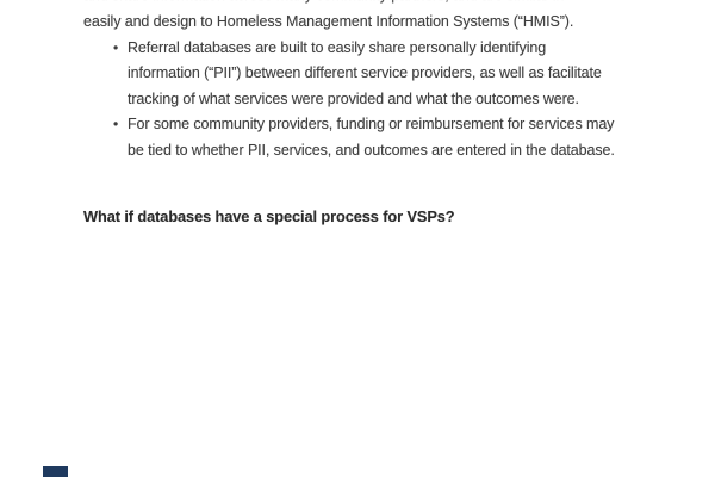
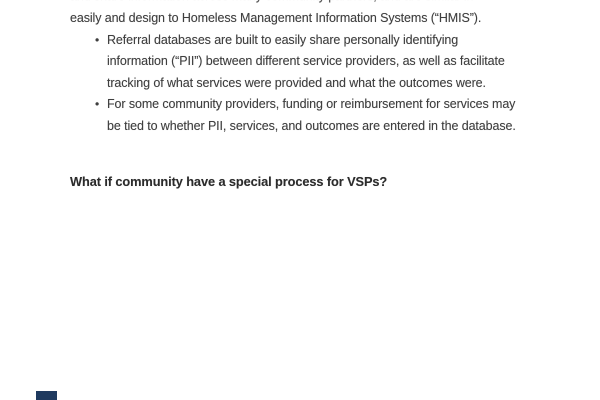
  easily and design to Homeless Management Information Systems (“HMIS”).
  •
  Referral databases are built to easily share personally identifying
  information (“PII”) between different service providers, as well as facilitate
  tracking of what services were provided and what the outcomes were.
  •
  For some community providers, funding or reimbursement for services may
  be tied to whether PII, services, and outcomes are entered in the database.
- What if databases have a special process for VSPs?
+ What if community have a special process for VSPs?
